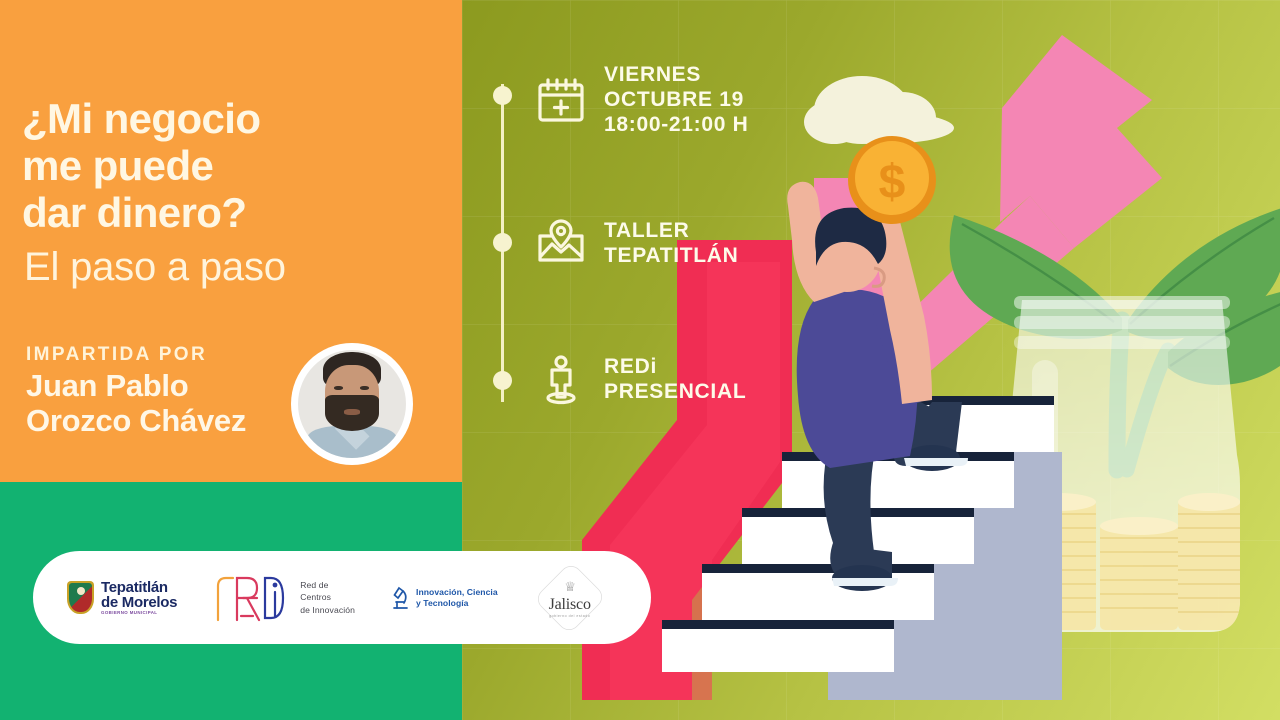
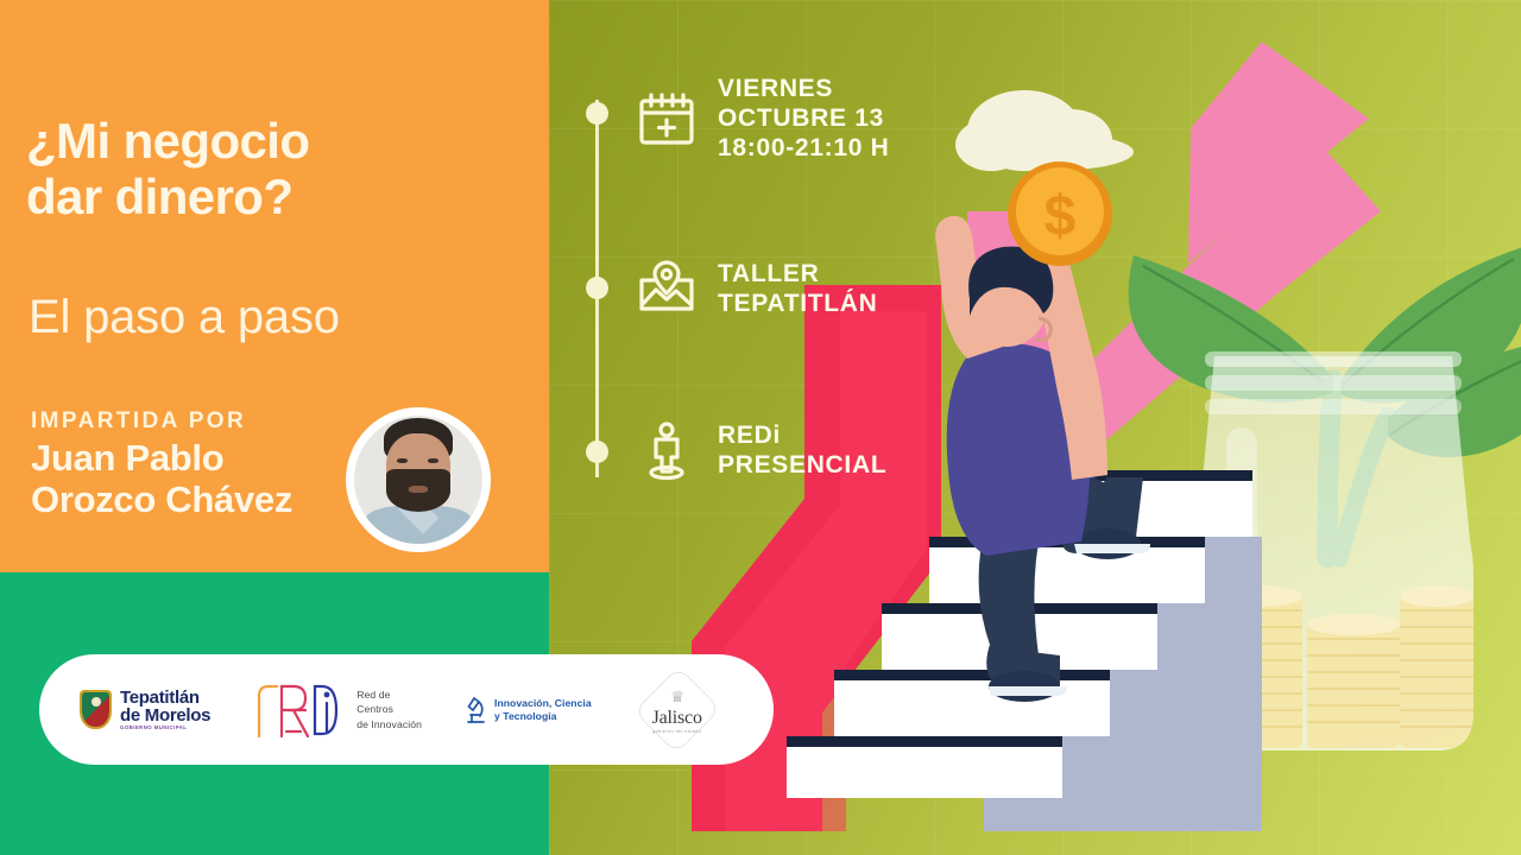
  $
  VIERNES
- OCTUBRE 19
+ OCTUBRE 13
- 18:00-21:00 H
+ 18:00-21:10 H
  TALLER
  TEPATITLÁN
  REDi
  PRESENCIAL
  ¿Mi negocio
- me puede
  dar dinero?
  El paso a paso
  IMPARTIDA POR
  Juan Pablo
  Orozco Chávez
  Tepatitlán
  de Morelos
  Red de
  Centros
  de Innovación
  Innovación, Ciencia
  y Tecnología
  ♕
  Jalisco
